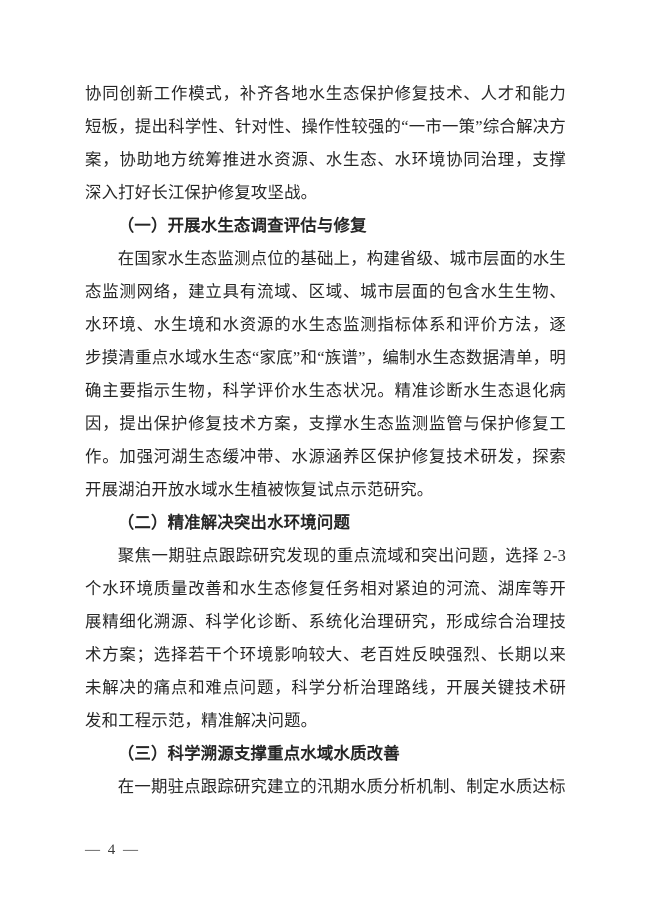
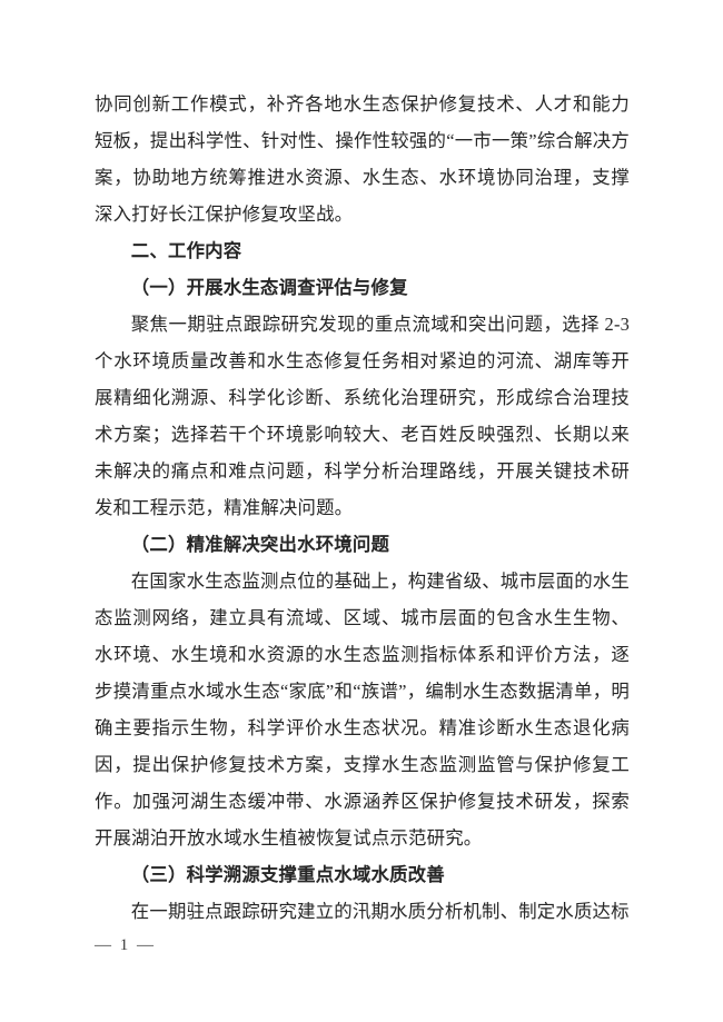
  协同创新工作模式，补齐各地水生态保护修复技术、人才和能力短板，提出科学性、针对性、操作性较强的“一市一策”综合解决方案，协助地方统筹推进水资源、水生态、水环境协同治理，支撑深入打好长江保护修复攻坚战。
+ 二、工作内容
  （一）开展水生态调查评估与修复
- 在国家水生态监测点位的基础上，构建省级、城市层面的水生态监测网络，建立具有流域、区域、城市层面的包含水生生物、水环境、水生境和水资源的水生态监测指标体系和评价方法，逐步摸清重点水域水生态“家底”和“族谱”，编制水生态数据清单，明确主要指示生物，科学评价水生态状况。精准诊断水生态退化病因，提出保护修复技术方案，支撑水生态监测监管与保护修复工作。加强河湖生态缓冲带、水源涵养区保护修复技术研发，探索开展湖泊开放水域水生植被恢复试点示范研究。
+ 聚焦一期驻点跟踪研究发现的重点流域和突出问题，选择 2-3 个水环境质量改善和水生态修复任务相对紧迫的河流、湖库等开展精细化溯源、科学化诊断、系统化治理研究，形成综合治理技术方案；选择若干个环境影响较大、老百姓反映强烈、长期以来未解决的痛点和难点问题，科学分析治理路线，开展关键技术研发和工程示范，精准解决问题。
  （二）精准解决突出水环境问题
- 聚焦一期驻点跟踪研究发现的重点流域和突出问题，选择 2-3 个水环境质量改善和水生态修复任务相对紧迫的河流、湖库等开展精细化溯源、科学化诊断、系统化治理研究，形成综合治理技术方案；选择若干个环境影响较大、老百姓反映强烈、长期以来未解决的痛点和难点问题，科学分析治理路线，开展关键技术研发和工程示范，精准解决问题。
+ 在国家水生态监测点位的基础上，构建省级、城市层面的水生态监测网络，建立具有流域、区域、城市层面的包含水生生物、水环境、水生境和水资源的水生态监测指标体系和评价方法，逐步摸清重点水域水生态“家底”和“族谱”，编制水生态数据清单，明确主要指示生物，科学评价水生态状况。精准诊断水生态退化病因，提出保护修复技术方案，支撑水生态监测监管与保护修复工作。加强河湖生态缓冲带、水源涵养区保护修复技术研发，探索开展湖泊开放水域水生植被恢复试点示范研究。
  （三）科学溯源支撑重点水域水质改善
  在一期驻点跟踪研究建立的汛期水质分析机制、制定水质达标
- — 4 —
+ — 1 —
